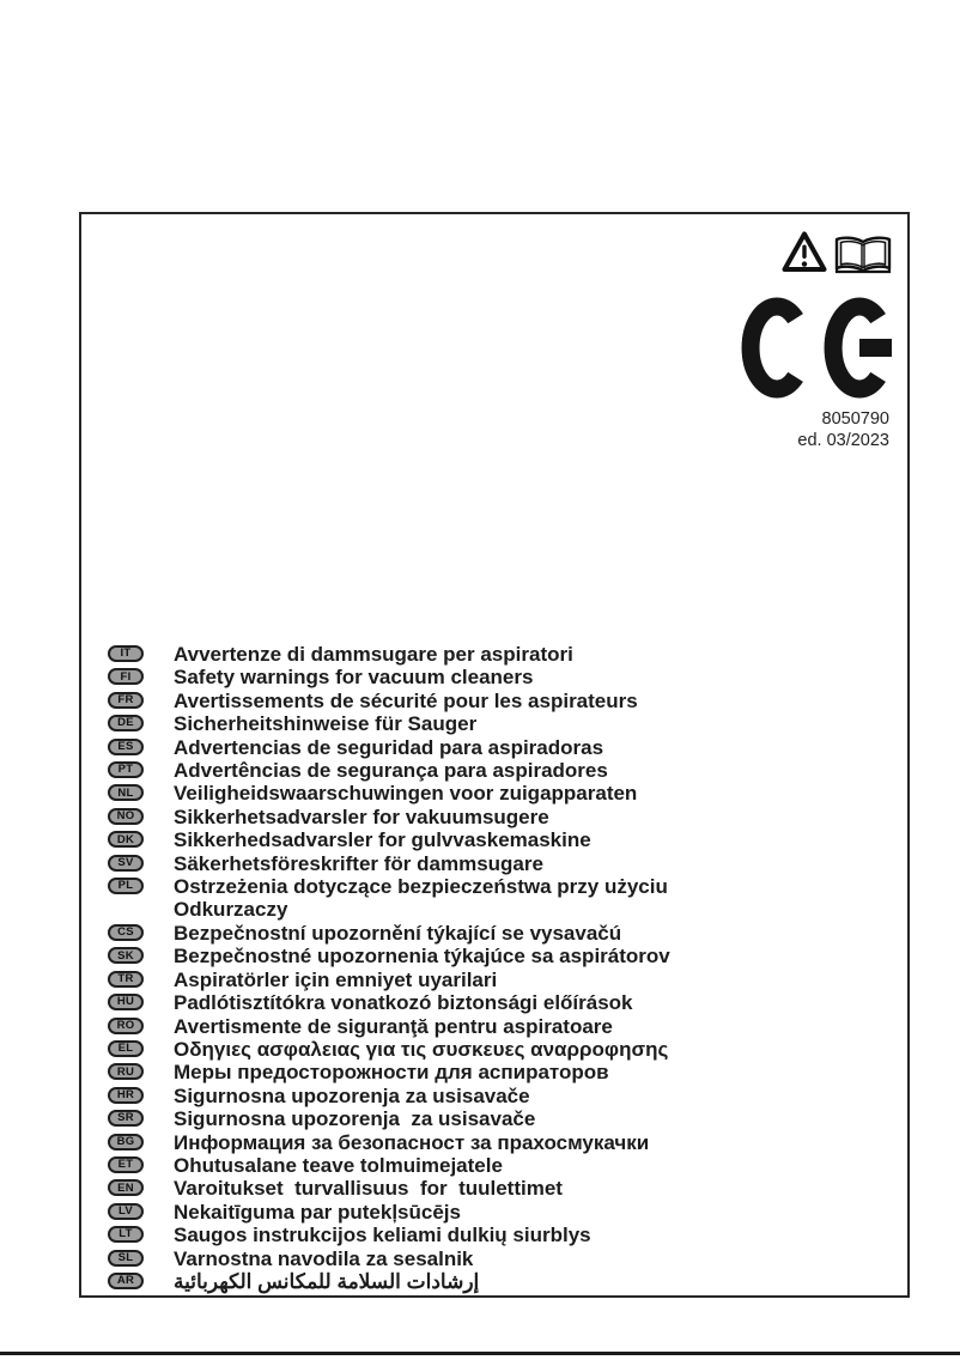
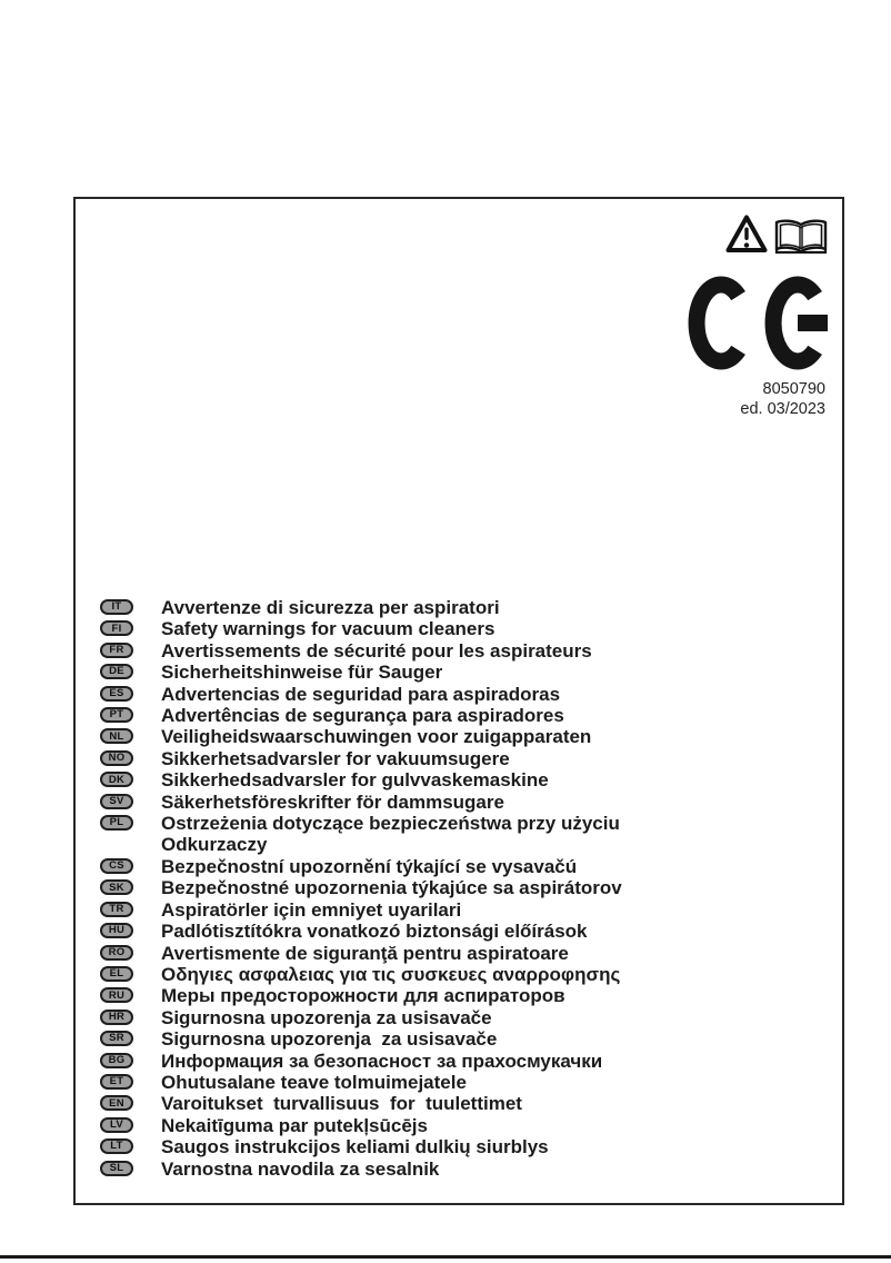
  8050790
  ed. 03/2023
  IT
- Avvertenze di dammsugare per aspiratori
+ Avvertenze di sicurezza per aspiratori
  FI
  Safety warnings for vacuum cleaners
  FR
  Avertissements de sécurité pour les aspirateurs
  DE
  Sicherheitshinweise für Sauger
  ES
  Advertencias de seguridad para aspiradoras
  PT
  Advertências de segurança para aspiradores
  NL
  Veiligheidswaarschuwingen voor zuigapparaten
  NO
  Sikkerhetsadvarsler for vakuumsugere
  DK
  Sikkerhedsadvarsler for gulvvaskemaskine
  SV
  Säkerhetsföreskrifter för dammsugare
  PL
  Ostrzeżenia dotyczące bezpieczeństwa przy użyciu
  Odkurzaczy
  CS
  Bezpečnostní upozornění týkající se vysavačú
  SK
  Bezpečnostné upozornenia týkajúce sa aspirátorov
  TR
  Aspiratörler için emniyet uyarilari
  HU
  Padlótisztítókra vonatkozó biztonsági előírások
  RO
  Avertismente de siguranţă pentru aspiratoare
  EL
  Οδηγιες ασφαλειας για τις συσκευες αναρροφησης
  RU
  Меры предосторожности для аспираторов
  HR
  Sigurnosna upozorenja za usisavače
  SR
  Sigurnosna upozorenja za usisavače
  BG
  Информация за безопасност за прахосмукачки
  ET
  Ohutusalane teave tolmuimejatele
  EN
  Varoitukset turvallisuus for tuulettimet
  LV
  Nekaitīguma par putekļsūcējs
  LT
  Saugos instrukcijos keliami dulkių siurblys
  SL
  Varnostna navodila za sesalnik
- AR
- إرشادات السلامة للمكانس الكهربائية
